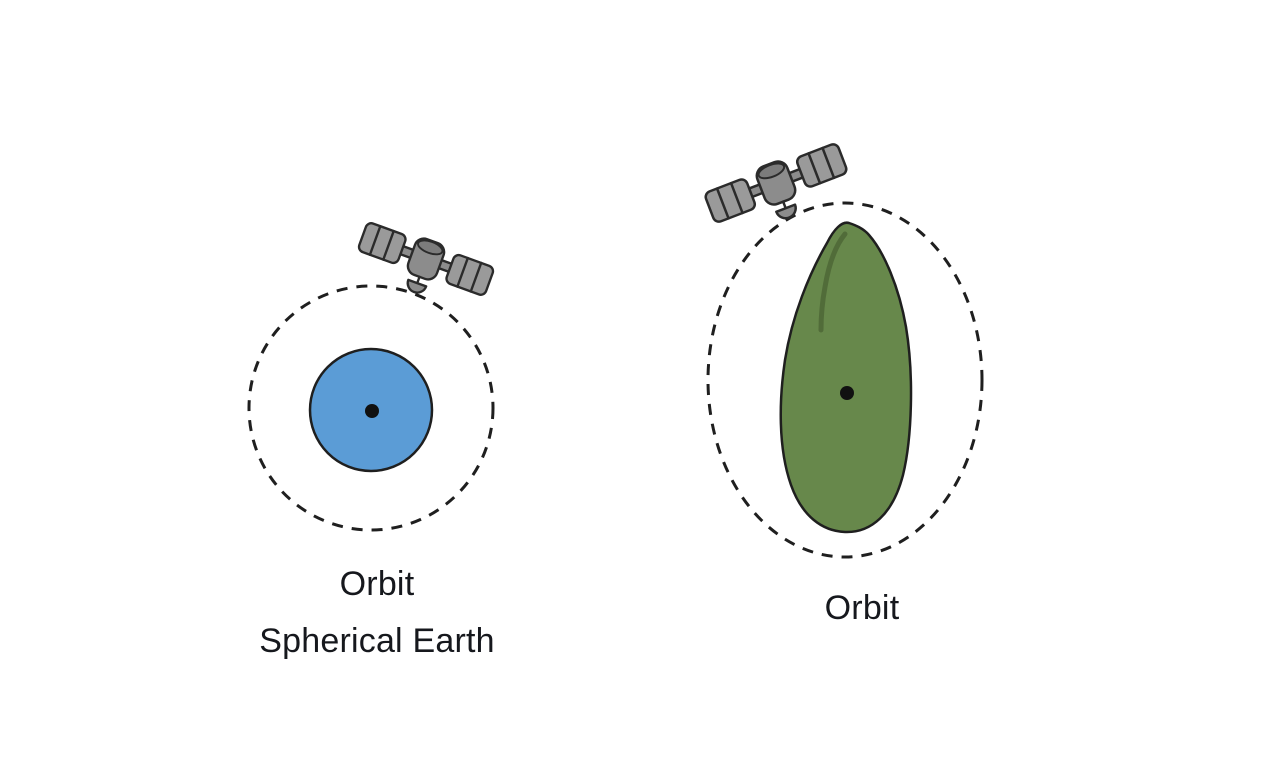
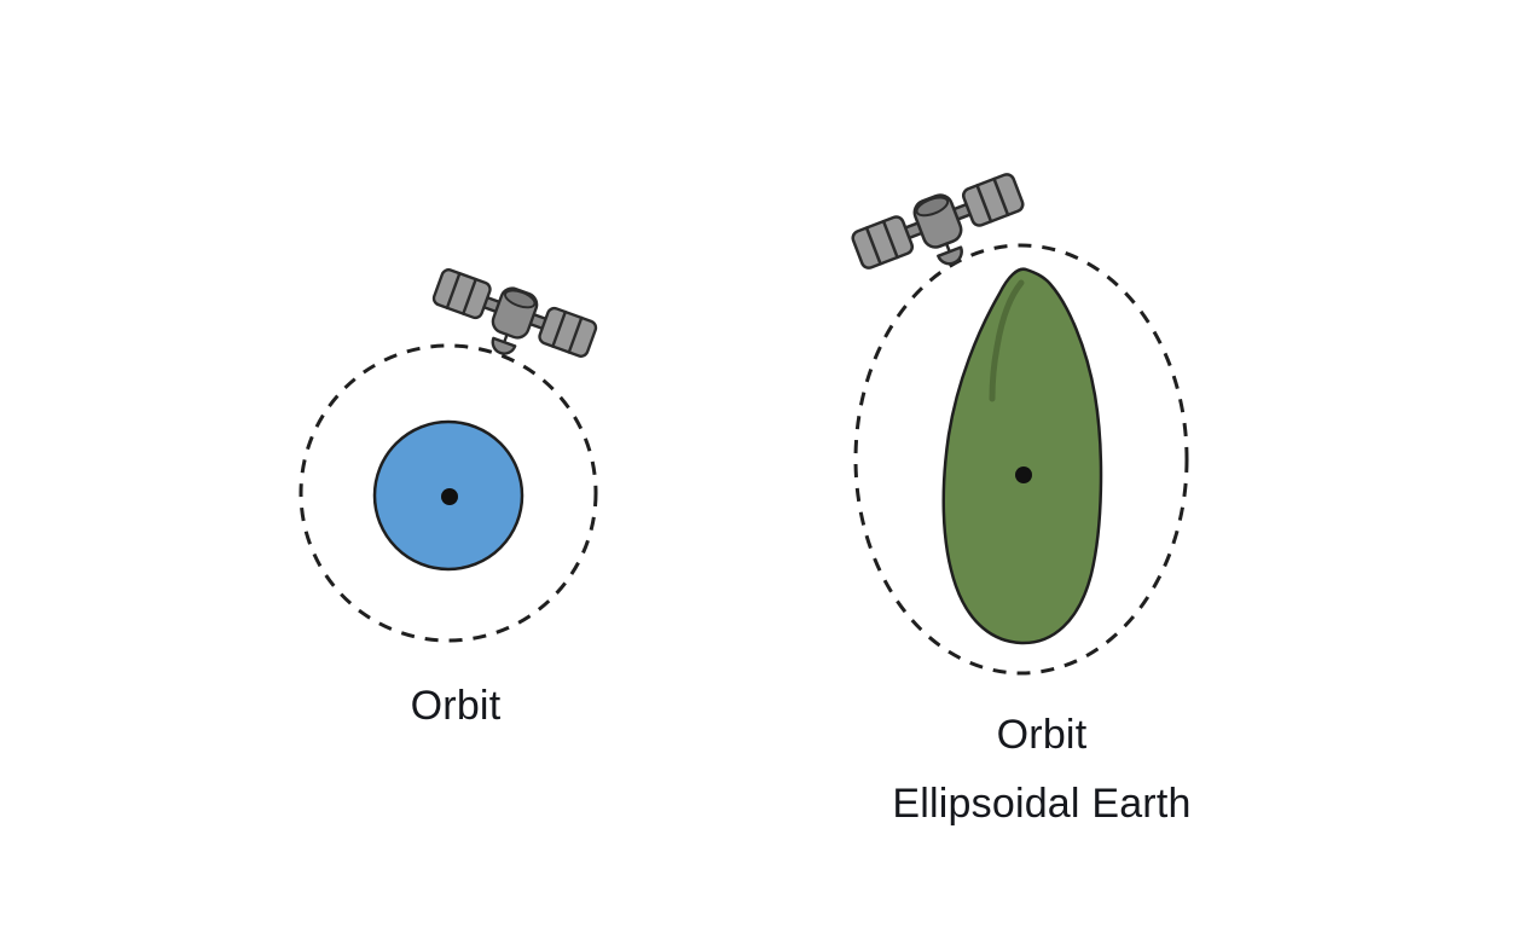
  Orbit
- Spherical Earth
  Orbit
+ Ellipsoidal Earth
